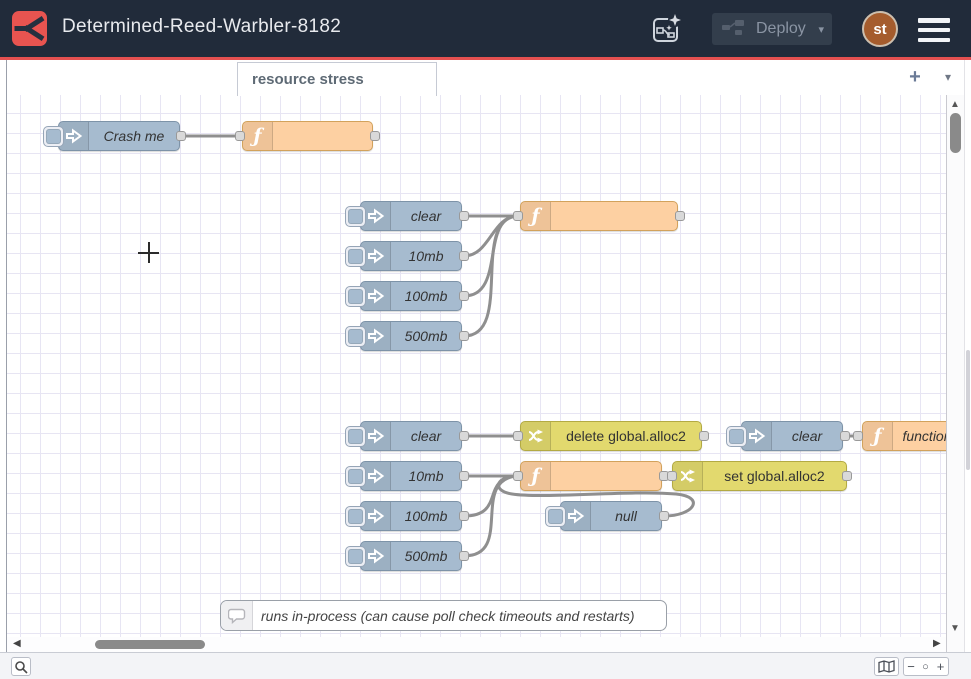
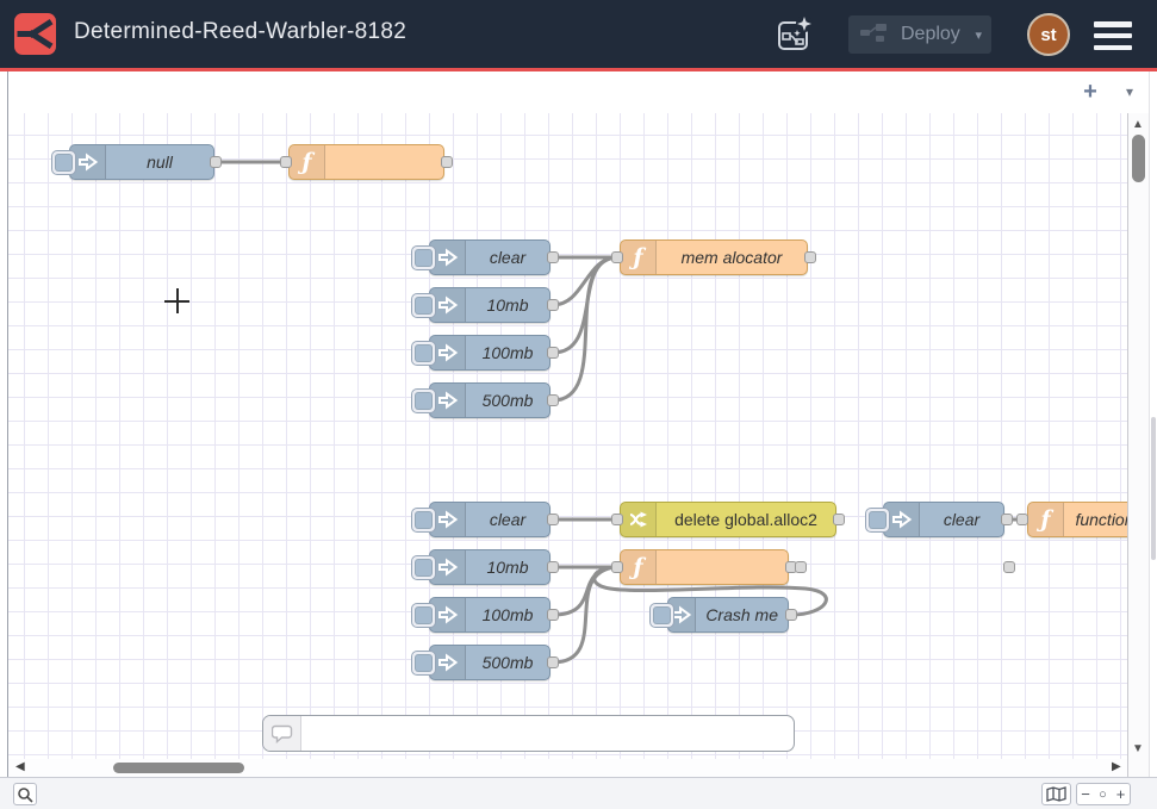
  Determined-Reed-Warbler-8182
  Deploy
  ▾
  st
- resource stress
  +
  ▾
- Crash me
+ null
  ƒ
  clear
  10mb
  100mb
  500mb
  ƒ
+ mem alocator
  clear
  10mb
  100mb
  500mb
  delete global.alloc2
  ƒ
- set global.alloc2
- null
+ Crash me
  clear
  ƒ
  functio
- runs in-process (can cause poll check timeouts and restarts)
  ▲
  ▼
  ◀
  ▶
  −
  ○
  +
